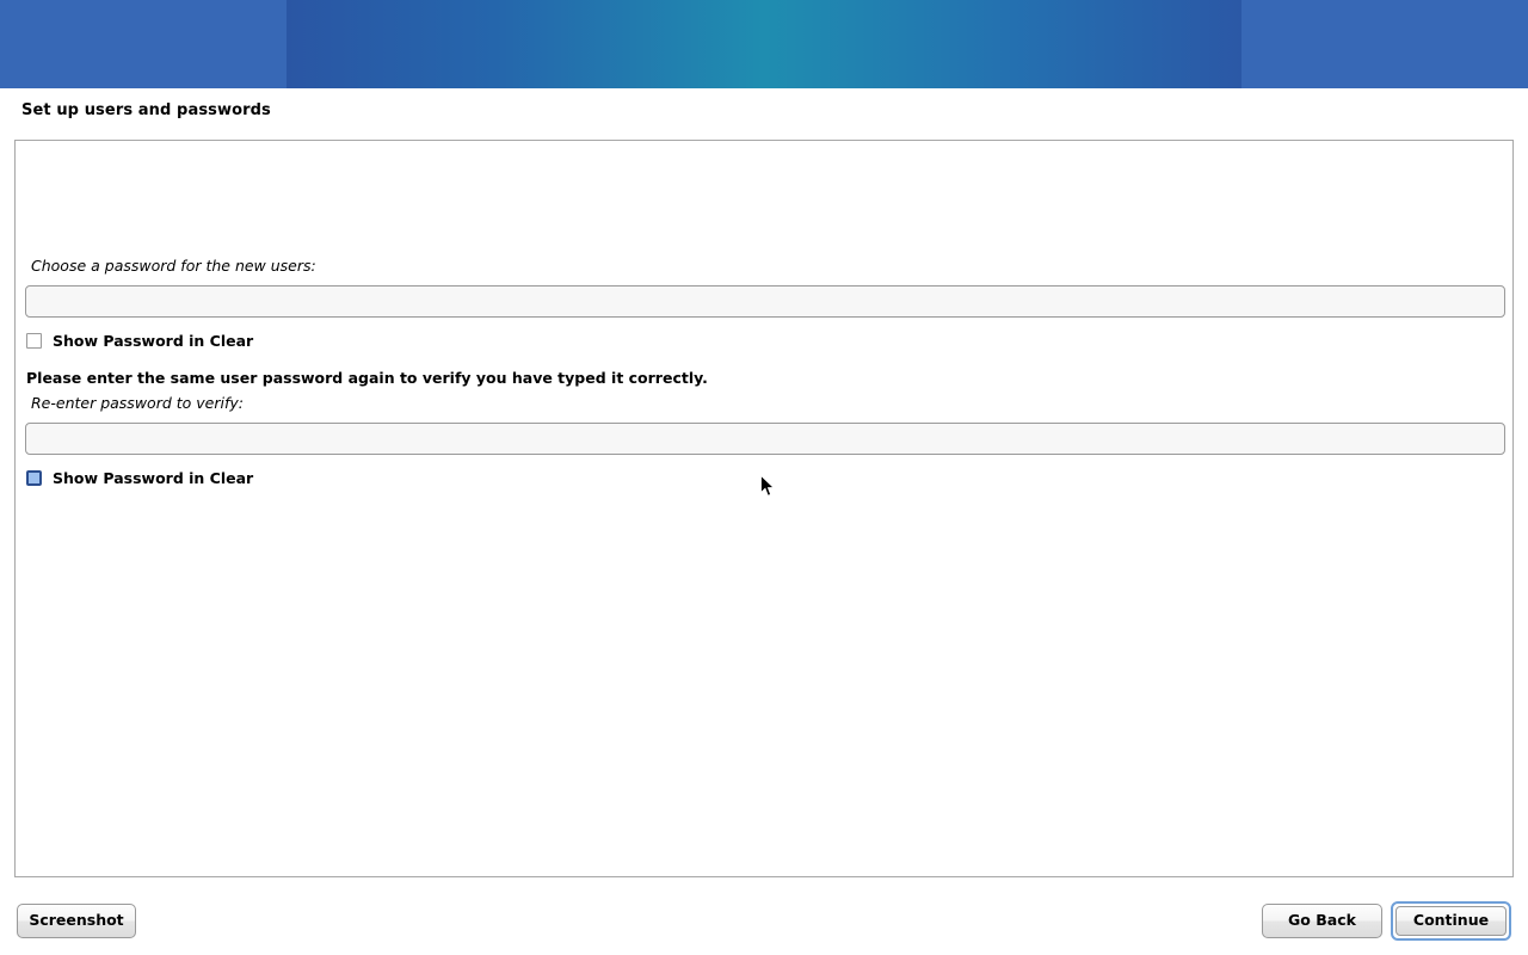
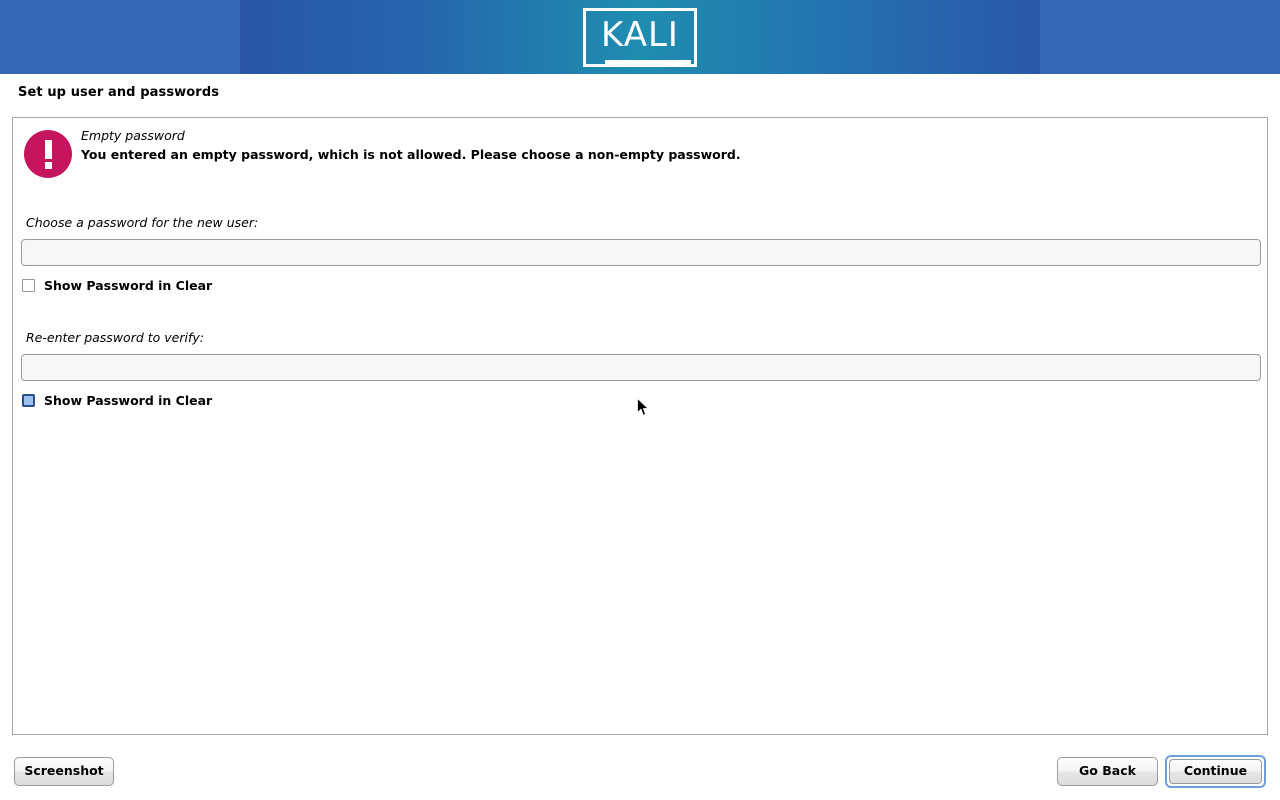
+ KALI
- Set up users and passwords
+ Set up user and passwords
+ Empty password
+ You entered an empty password, which is not allowed. Please choose a non-empty password.
- Choose a password for the new users:
+ Choose a password for the new user:
  Show Password in Clear
- Please enter the same user password again to verify you have typed it correctly.
  Re-enter password to verify:
  Show Password in Clear
  Screenshot
  Go Back
  Continue
